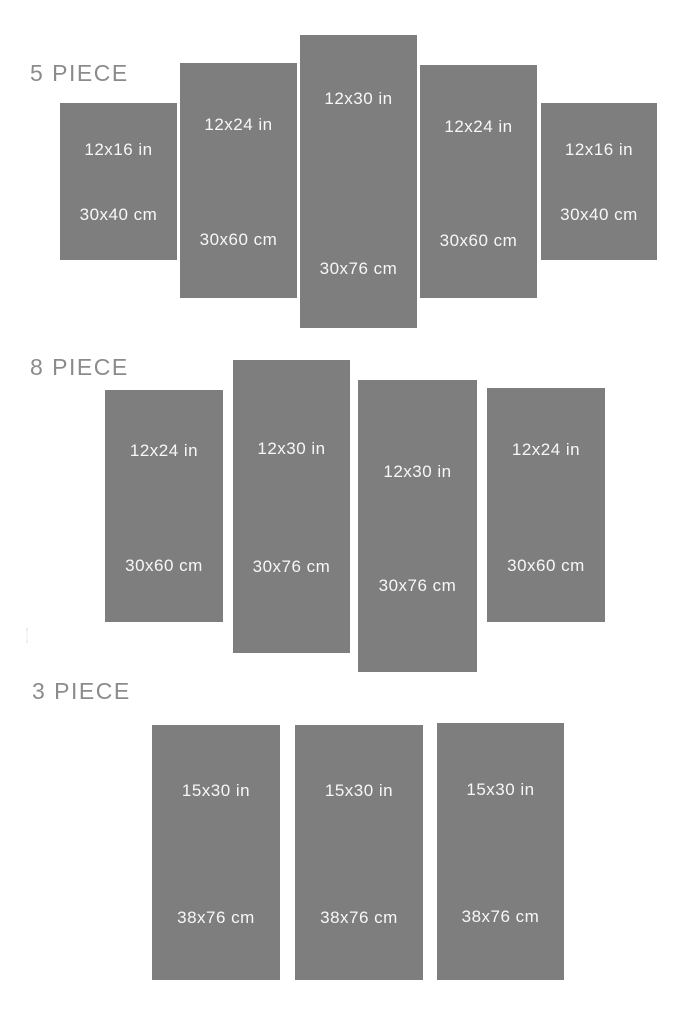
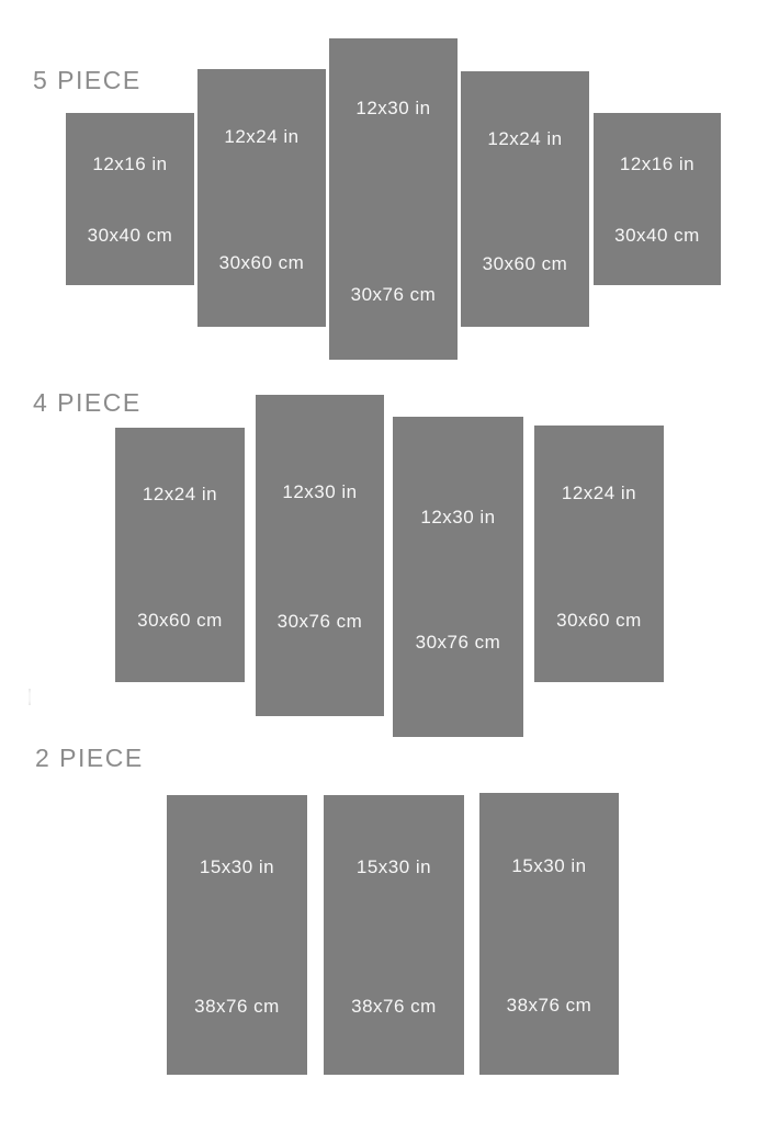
  5 PIECE
  12x16 in
  30x40 cm
  12x24 in
  30x60 cm
  12x30 in
  30x76 cm
  12x24 in
  30x60 cm
  12x16 in
  30x40 cm
- 8 PIECE
+ 4 PIECE
  12x24 in
  30x60 cm
  12x30 in
  30x76 cm
  12x30 in
  30x76 cm
  12x24 in
  30x60 cm
- 3 PIECE
+ 2 PIECE
  15x30 in
  38x76 cm
  15x30 in
  38x76 cm
  15x30 in
  38x76 cm
